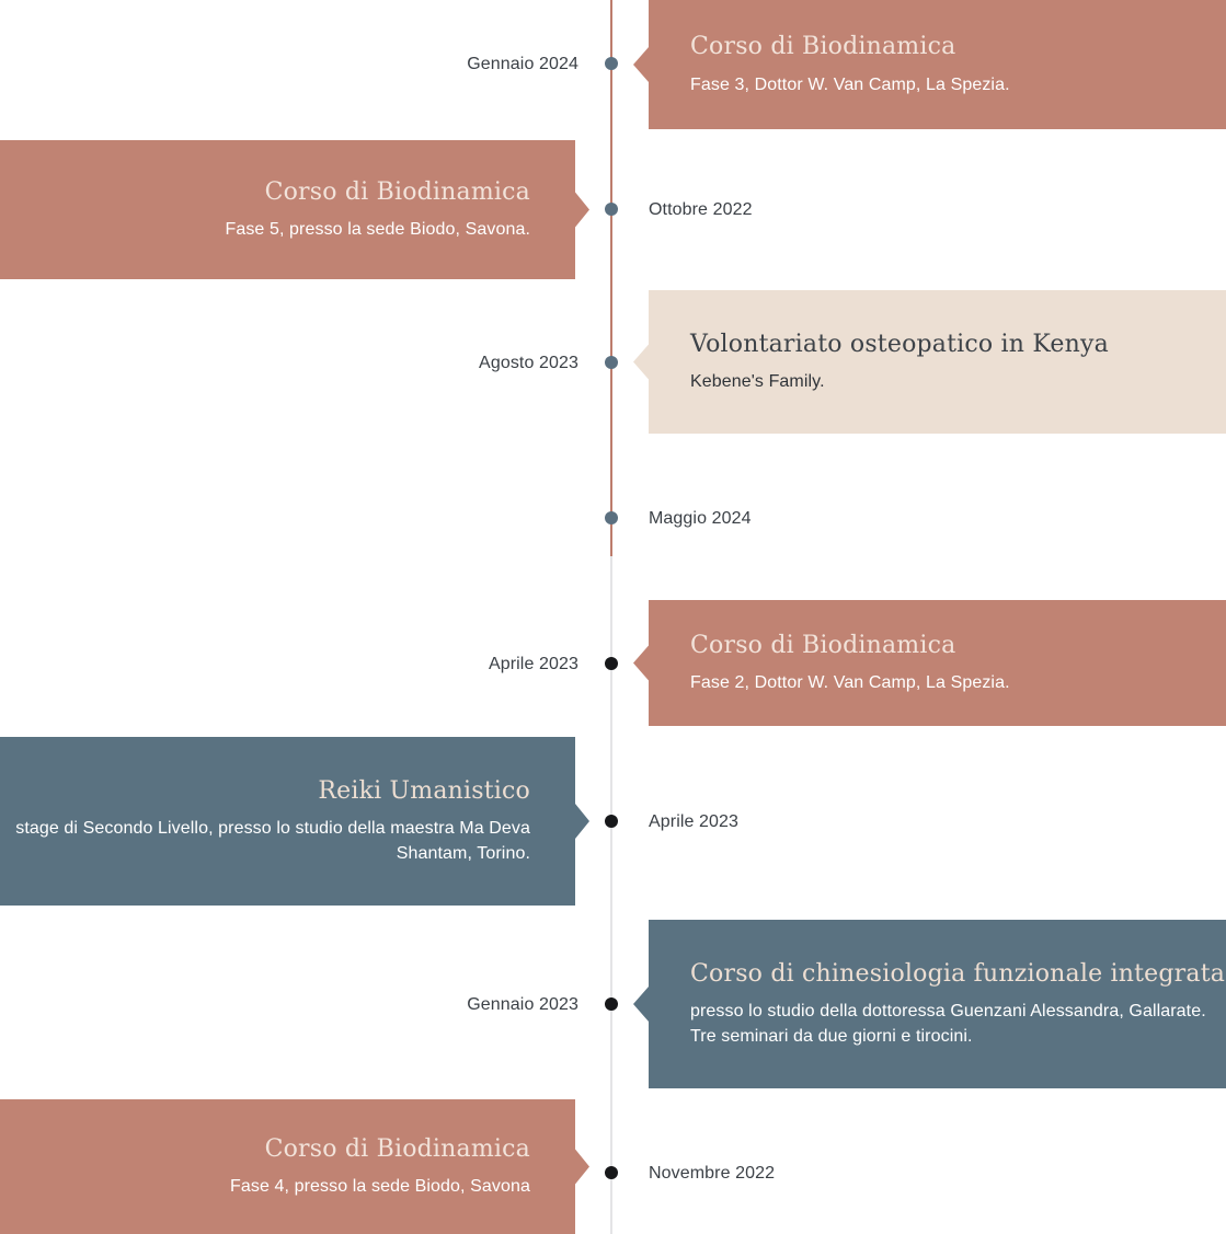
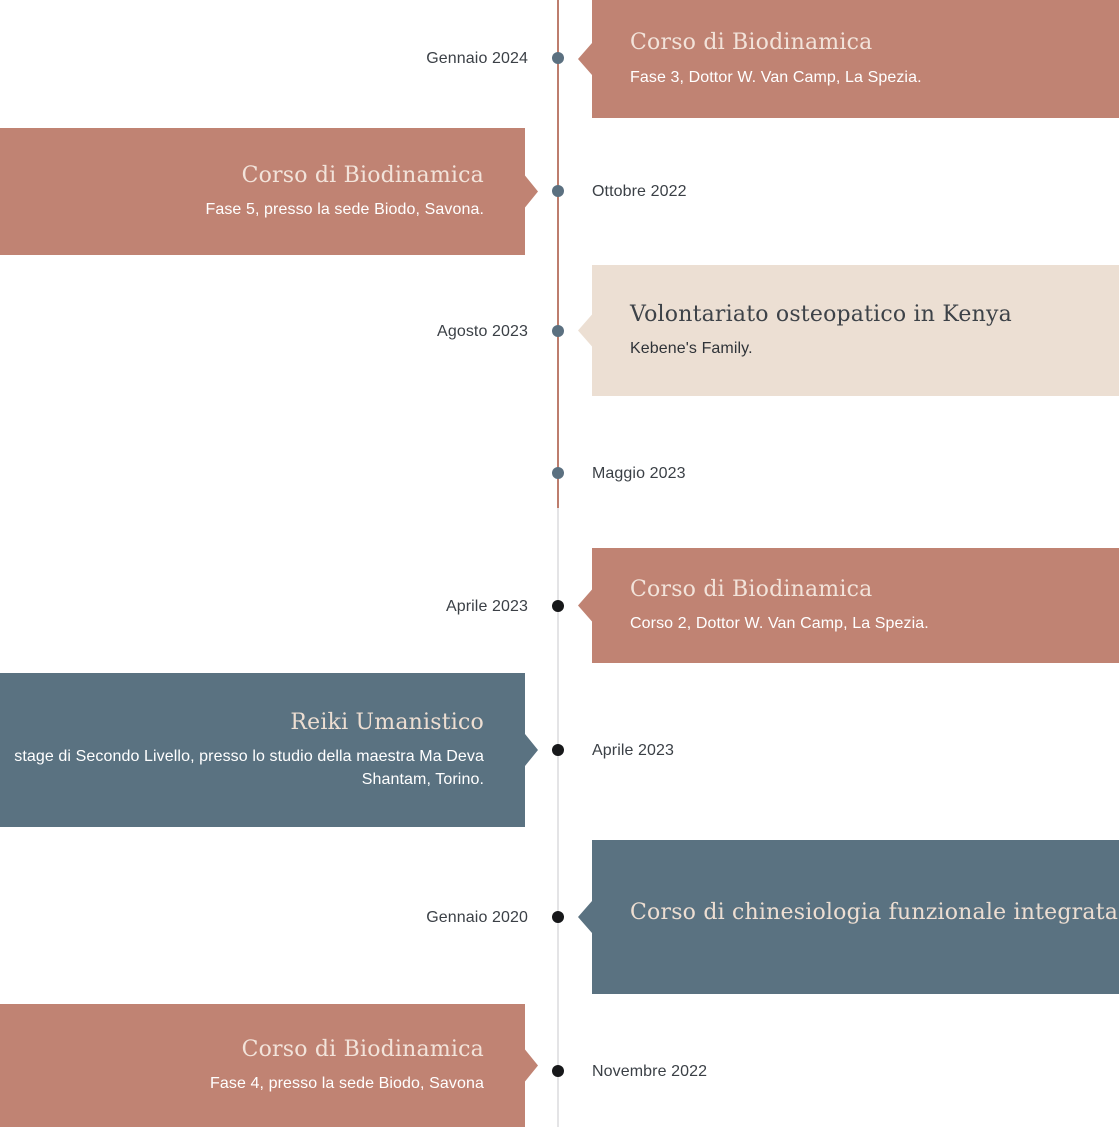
  Corso di Biodinamica
  Fase 3, Dottor W. Van Camp, La Spezia.
  Gennaio 2024
  Corso di Biodinamica
  Fase 5, presso la sede Biodo, Savona.
  Ottobre 2022
  Volontariato osteopatico in Kenya
  Kebene's Family.
  Agosto 2023
- Maggio 2024
+ Maggio 2023
  Corso di Biodinamica
- Fase 2, Dottor W. Van Camp, La Spezia.
+ Corso 2, Dottor W. Van Camp, La Spezia.
  Aprile 2023
  Reiki Umanistico
  stage di Secondo Livello, presso lo studio della maestra Ma Deva Shantam, Torino.
  Aprile 2023
  Corso di chinesiologia funzionale integrata
- presso lo studio della dottoressa Guenzani Alessandra, Gallarate. Tre seminari da due giorni e tirocini.
- Gennaio 2023
+ Gennaio 2020
  Corso di Biodinamica
  Fase 4, presso la sede Biodo, Savona
  Novembre 2022
